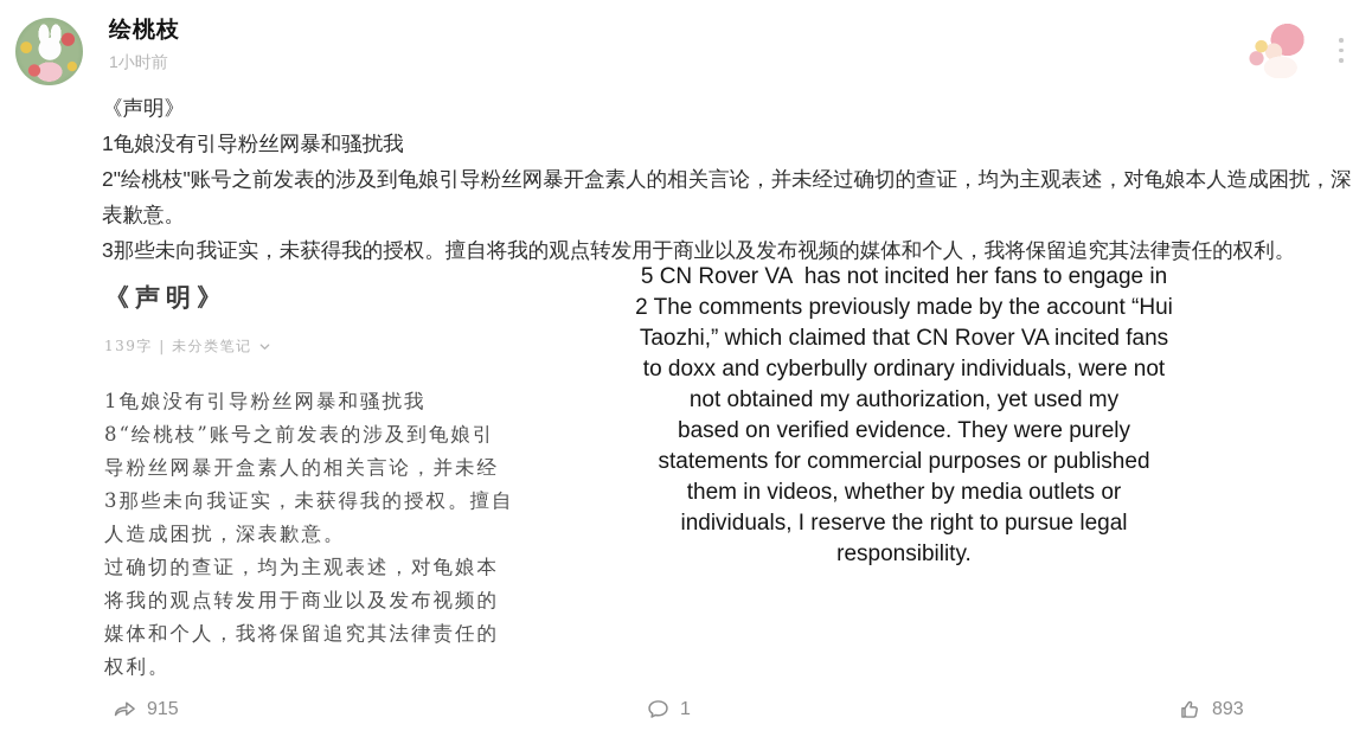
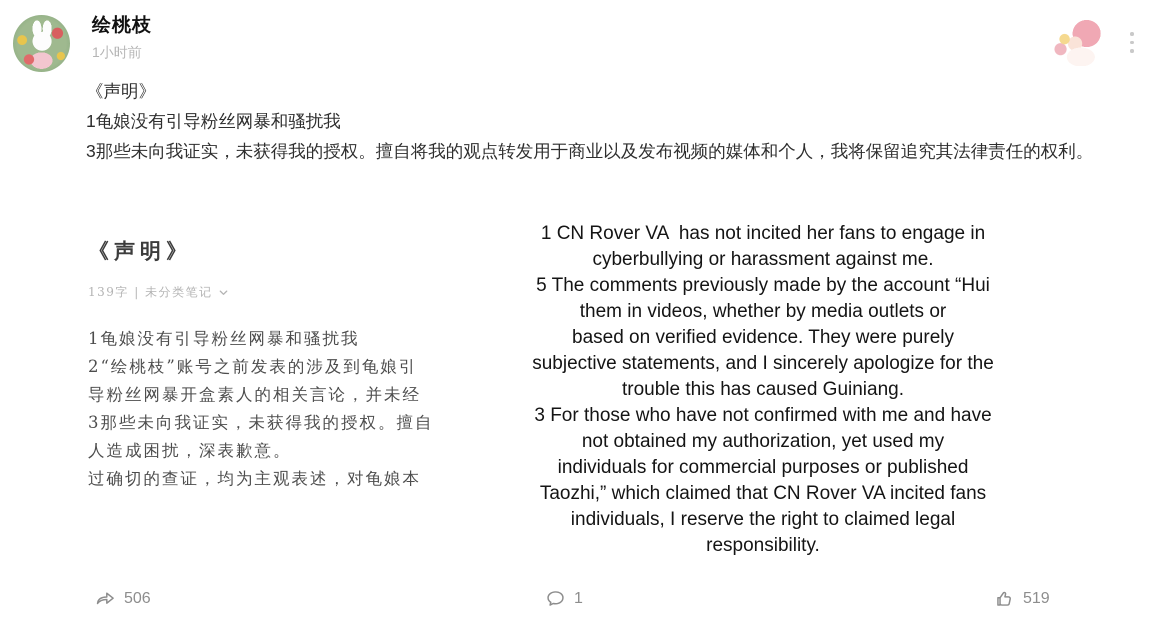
  绘桃枝
  1小时前
  《声明》
  1龟娘没有引导粉丝网暴和骚扰我
- 2"绘桃枝"账号之前发表的涉及到龟娘引导粉丝网暴开盒素人的相关言论，并未经过确切的查证，均为主观表述，对龟娘本人造成困扰，深表歉意。
  3那些未向我证实，未获得我的授权。擅自将我的观点转发用于商业以及发布视频的媒体和个人，我将保留追究其法律责任的权利。
  《声明》
  139字 | 未分类笔记
  1龟娘没有引导粉丝网暴和骚扰我
- 8“绘桃枝”账号之前发表的涉及到龟娘引
+ 2“绘桃枝”账号之前发表的涉及到龟娘引
  导粉丝网暴开盒素人的相关言论，并未经
  3那些未向我证实，未获得我的授权。擅自
  人造成困扰，深表歉意。
  过确切的查证，均为主观表述，对龟娘本
- 将我的观点转发用于商业以及发布视频的
- 媒体和个人，我将保留追究其法律责任的
- 权利。
- 5 CN Rover VA has not incited her fans to engage in
+ 1 CN Rover VA has not incited her fans to engage in
+ cyberbullying or harassment against me.
- 2 The comments previously made by the account “Hui
+ 5 The comments previously made by the account “Hui
- Taozhi,” which claimed that CN Rover VA incited fans
+ them in videos, whether by media outlets or
- to doxx and cyberbully ordinary individuals, were not
- not obtained my authorization, yet used my
+ based on verified evidence. They were purely
+ subjective statements, and I sincerely apologize for the
+ trouble this has caused Guiniang.
+ 3 For those who have not confirmed with me and have
- based on verified evidence. They were purely
+ not obtained my authorization, yet used my
- statements for commercial purposes or published
+ individuals for commercial purposes or published
- them in videos, whether by media outlets or
+ Taozhi,” which claimed that CN Rover VA incited fans
- individuals, I reserve the right to pursue legal
+ individuals, I reserve the right to claimed legal
  responsibility.
- 915
+ 506
  1
- 893
+ 519
